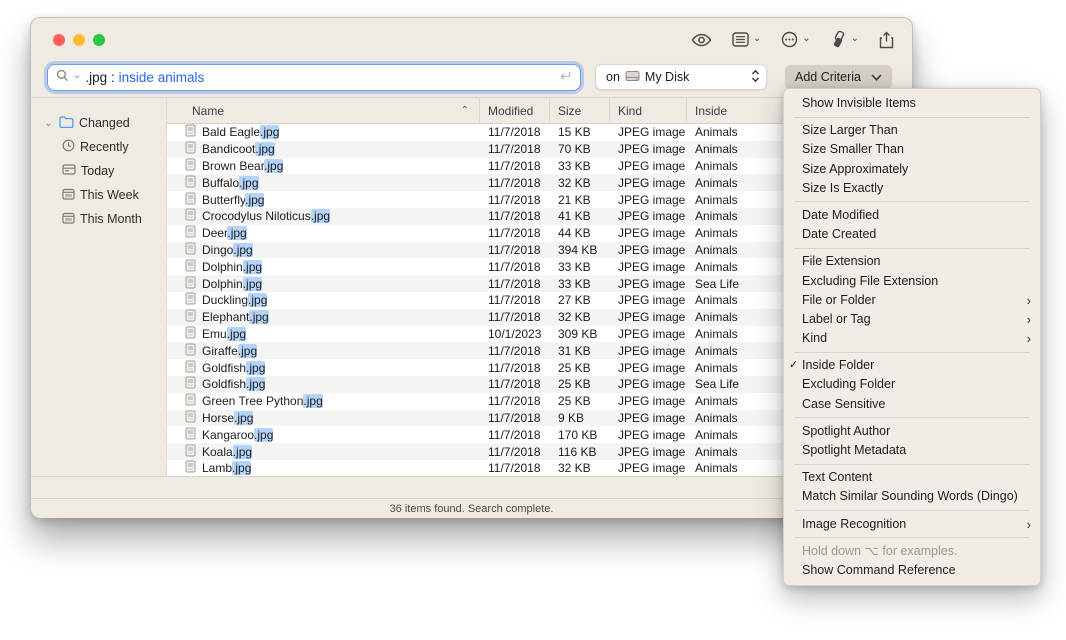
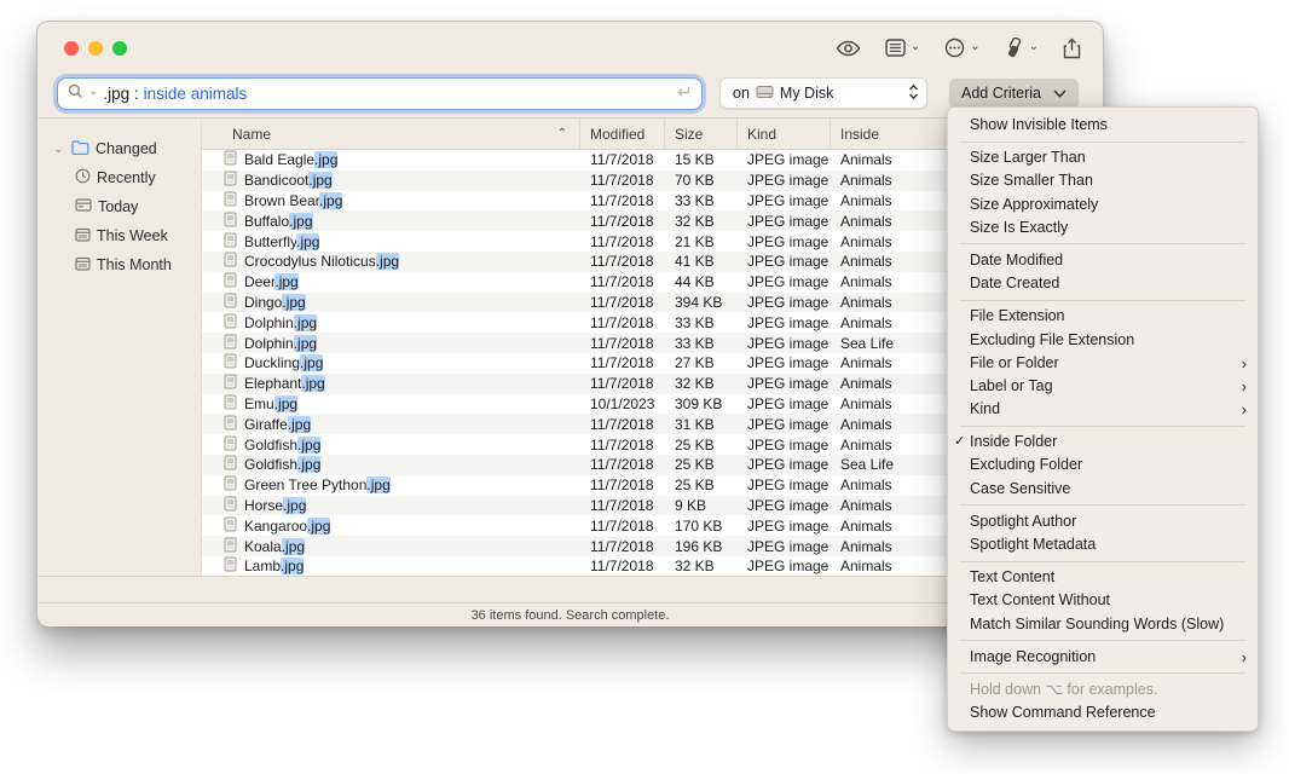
  ⌄
  ⌄
  ⌄
  ⌄
  .jpg :
  inside animals
  on
  My Disk
  Add Criteria
  ⌄
  Changed
  Recently
  Today
  This Week
  This Month
  Name
  ⌃
  Modified
  Size
  Kind
  Inside
  Bald Eagle.jpg
  11/7/2018
  15 KB
  JPEG image
  Animals
  Bandicoot.jpg
  11/7/2018
  70 KB
  JPEG image
  Animals
  Brown Bear.jpg
  11/7/2018
  33 KB
  JPEG image
  Animals
  Buffalo.jpg
  11/7/2018
  32 KB
  JPEG image
  Animals
  Butterfly.jpg
  11/7/2018
  21 KB
  JPEG image
  Animals
  Crocodylus Niloticus.jpg
  11/7/2018
  41 KB
  JPEG image
  Animals
  Deer.jpg
  11/7/2018
  44 KB
  JPEG image
  Animals
  Dingo.jpg
  11/7/2018
  394 KB
  JPEG image
  Animals
  Dolphin.jpg
  11/7/2018
  33 KB
  JPEG image
  Animals
  Dolphin.jpg
  11/7/2018
  33 KB
  JPEG image
  Sea Life
  Duckling.jpg
  11/7/2018
  27 KB
  JPEG image
  Animals
  Elephant.jpg
  11/7/2018
  32 KB
  JPEG image
  Animals
  Emu.jpg
  10/1/2023
  309 KB
  JPEG image
  Animals
  Giraffe.jpg
  11/7/2018
  31 KB
  JPEG image
  Animals
  Goldfish.jpg
  11/7/2018
  25 KB
  JPEG image
  Animals
  Goldfish.jpg
  11/7/2018
  25 KB
  JPEG image
  Sea Life
  Green Tree Python.jpg
  11/7/2018
  25 KB
  JPEG image
  Animals
  Horse.jpg
  11/7/2018
  9 KB
  JPEG image
  Animals
  Kangaroo.jpg
  11/7/2018
  170 KB
  JPEG image
  Animals
  Koala.jpg
  11/7/2018
- 116 KB
+ 196 KB
  JPEG image
  Animals
  Lamb.jpg
  11/7/2018
  32 KB
  JPEG image
  Animals
  36 items found. Search complete.
  Show Invisible Items
  Size Larger Than
  Size Smaller Than
  Size Approximately
  Size Is Exactly
  Date Modified
  Date Created
  File Extension
  Excluding File Extension
  File or Folder
  ›
  Label or Tag
  ›
  Kind
  ›
  ✓
  Inside Folder
  Excluding Folder
  Case Sensitive
  Spotlight Author
  Spotlight Metadata
  Text Content
+ Text Content Without
- Match Similar Sounding Words (Dingo)
+ Match Similar Sounding Words (Slow)
  Image Recognition
  ›
  Hold down ⌥ for examples.
  Show Command Reference
